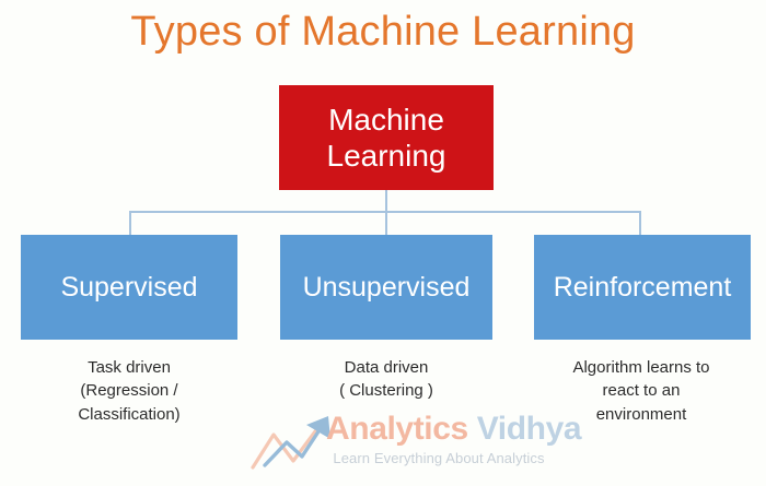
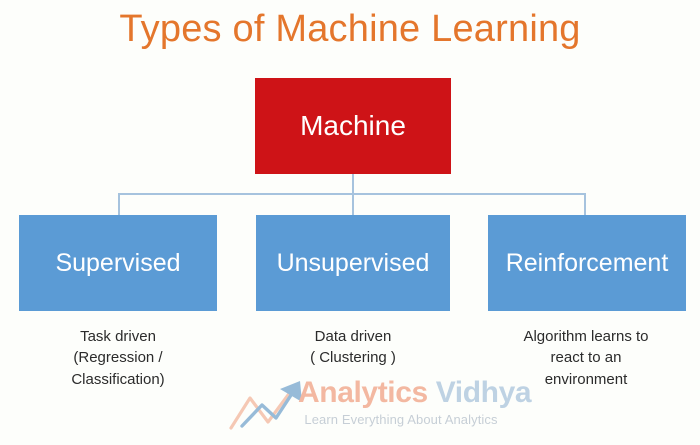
  Types of Machine Learning
  Machine
- Learning
  Supervised
  Unsupervised
  Reinforcement
  Task driven
  (Regression /
  Classification)
  Data driven
  ( Clustering )
  Algorithm learns to
  react to an
  environment
  Analytics Vidhya
  Learn Everything About Analytics
